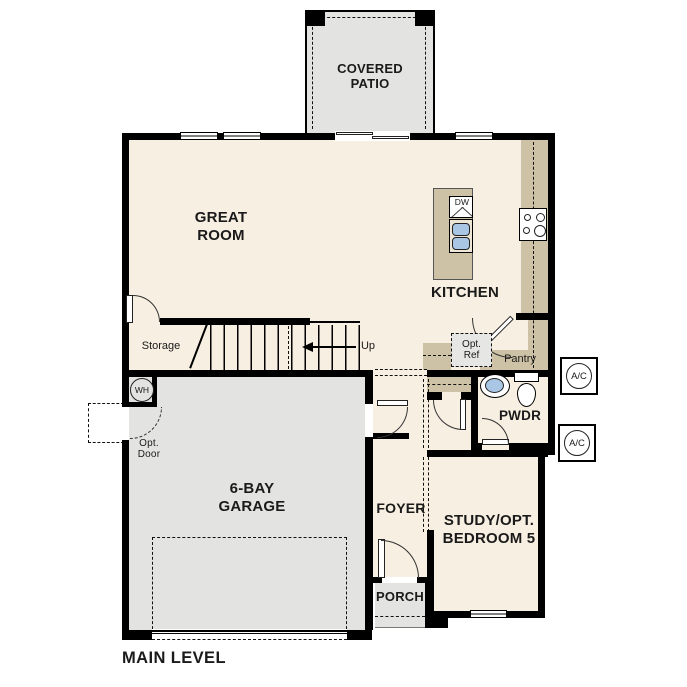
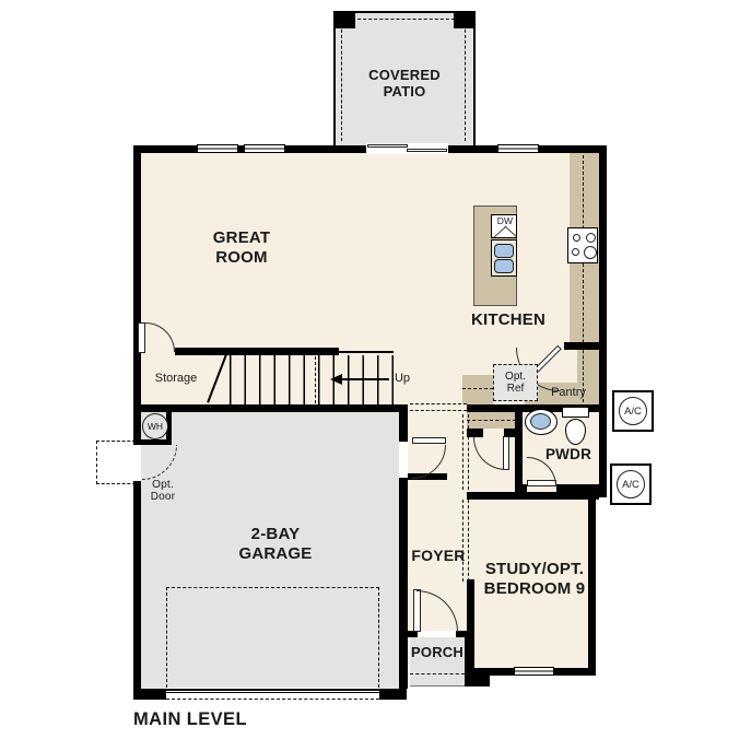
  DW
  WH
  A/C
  A/C
  Opt. Ref
  COVERED PATIO
  GREAT ROOM
  KITCHEN
  Storage
  Up
  Pantry
  PWDR
- 6-BAY GARAGE
+ 2-BAY GARAGE
  FOYER
- STUDY/OPT. BEDROOM 5
+ STUDY/OPT. BEDROOM 9
  PORCH
  Opt. Door
  MAIN LEVEL
